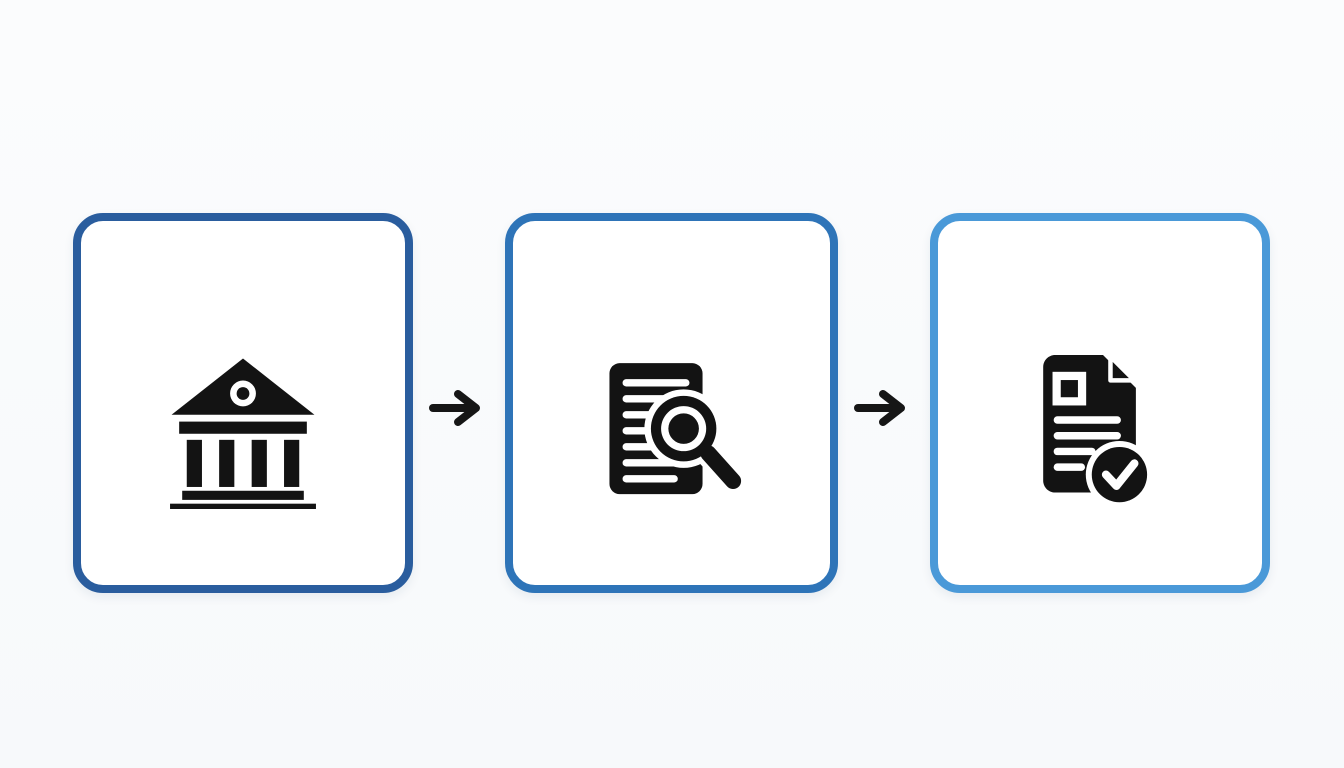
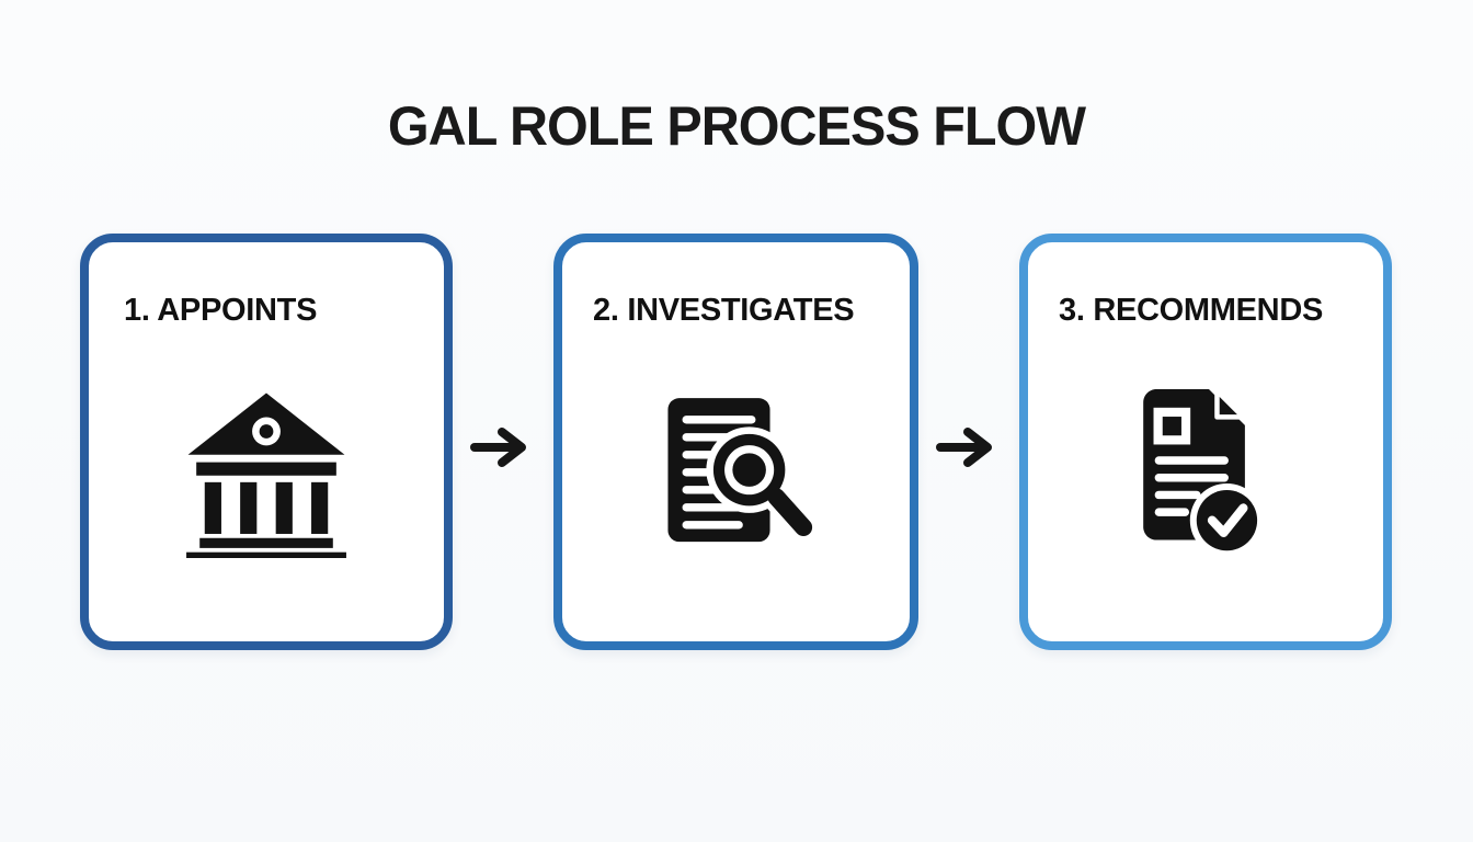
+ GAL ROLE PROCESS FLOW
+ 1. APPOINTS
+ 2. INVESTIGATES
+ 3. RECOMMENDS
